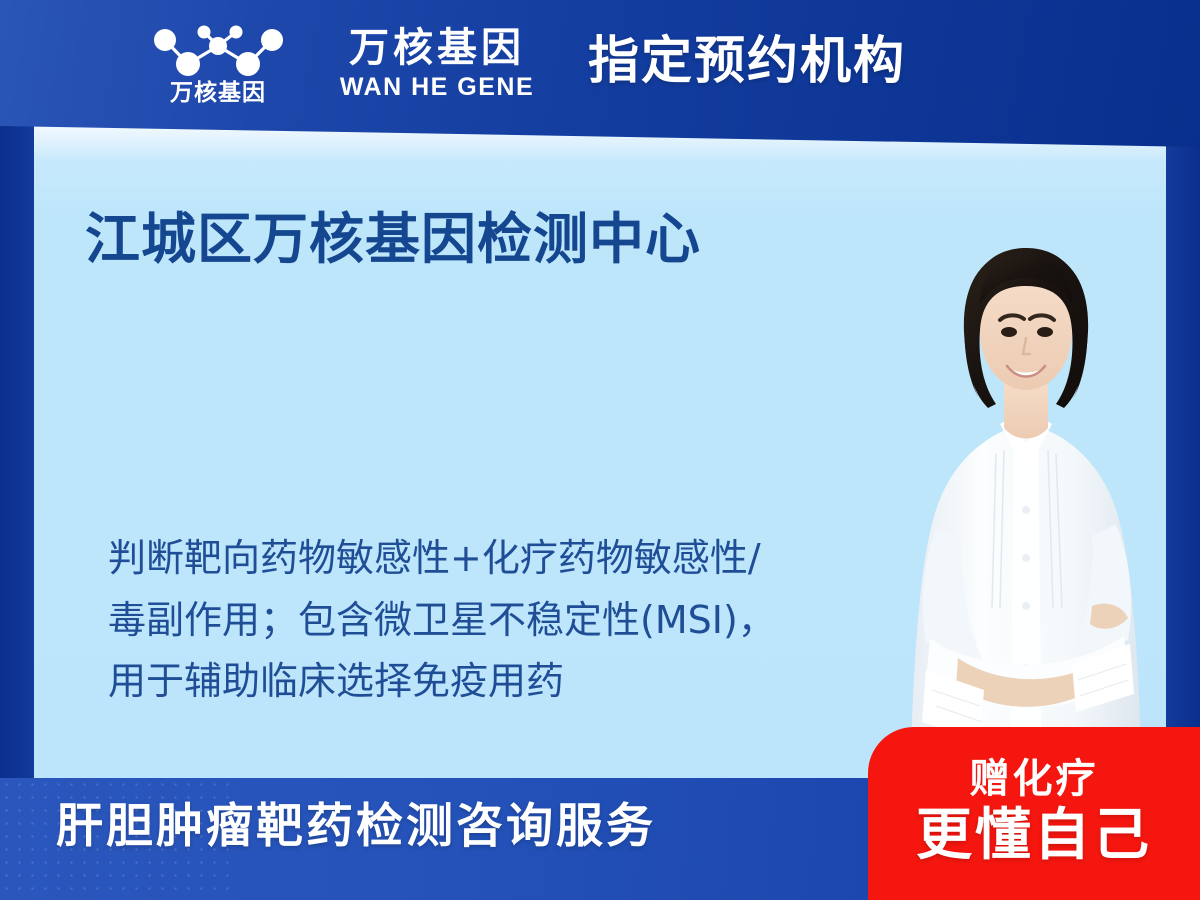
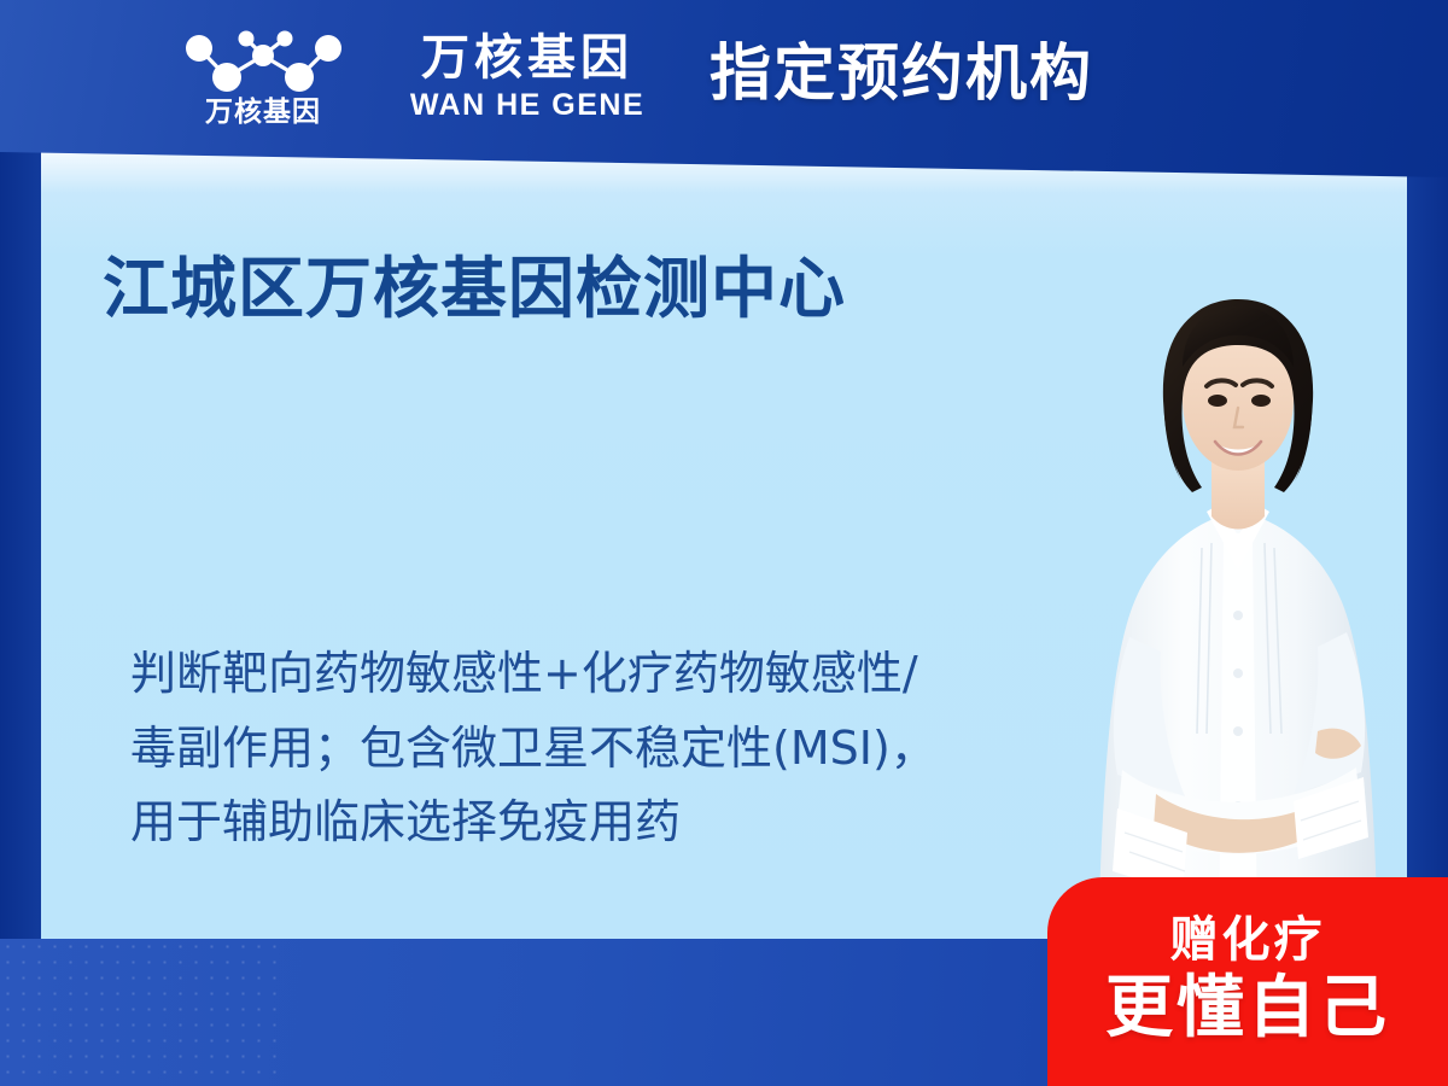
  万核基因
  万核基因
  WAN HE GENE
  指定预约机构
  江城区万核基因检测中心
  判断靶向药物敏感性+化疗药物敏感性/
  毒副作用；包含微卫星不稳定性(MSI)，
  用于辅助临床选择免疫用药
- 肝胆肿瘤靶药检测咨询服务
  赠化疗
  更懂自己
